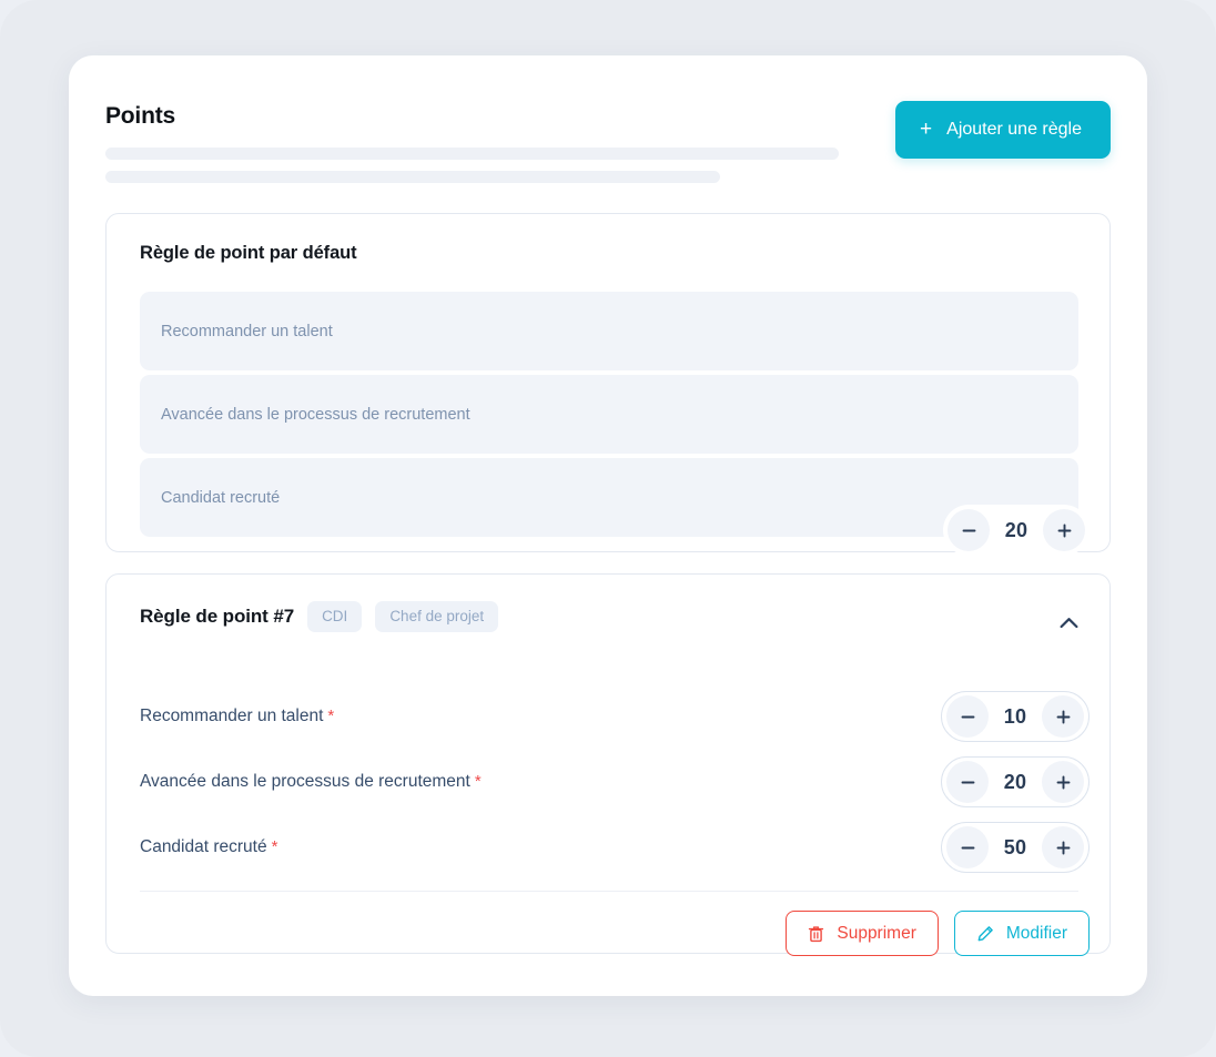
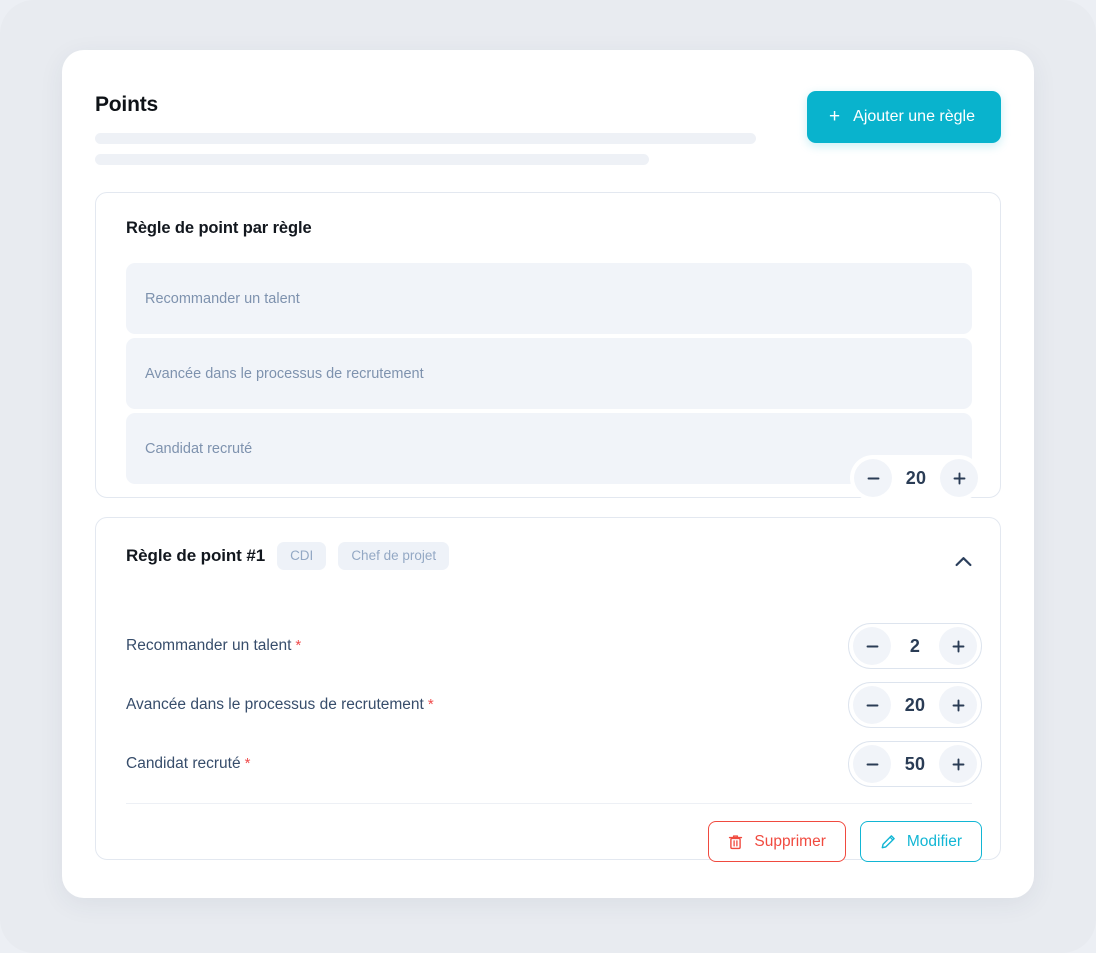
  Points
  +
  Ajouter une règle
- Règle de point par défaut
+ Règle de point par règle
  Recommander un talent
  Avancée dans le processus de recrutement
  Candidat recruté
  20
- Règle de point #7
+ Règle de point #1
  CDI
  Chef de projet
  Recommander un talent *
- 10
+ 2
  Avancée dans le processus de recrutement *
  20
  Candidat recruté *
  50
  Supprimer
  Modifier
